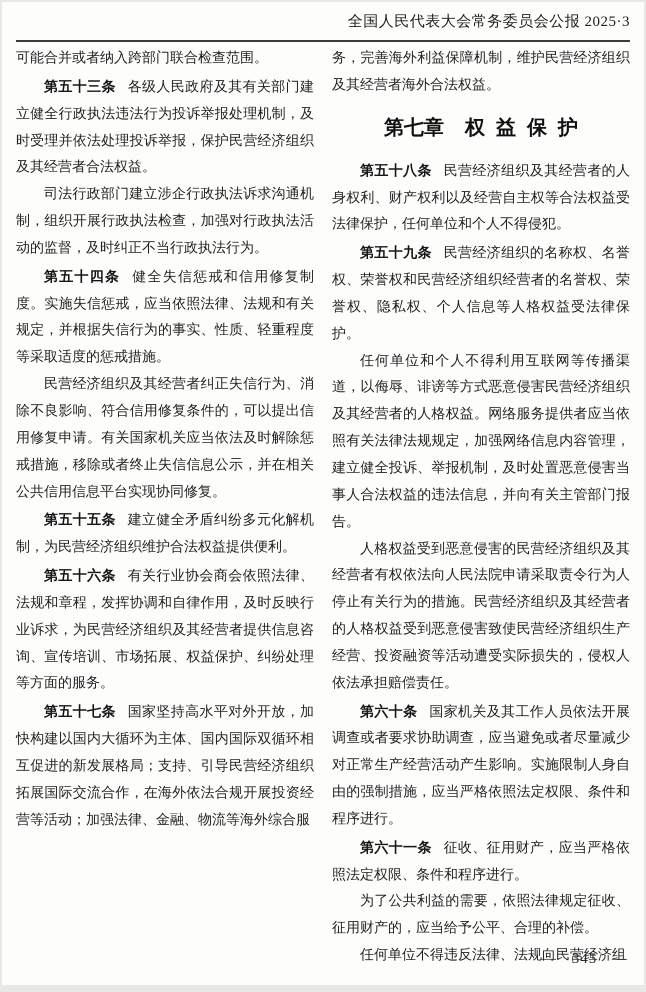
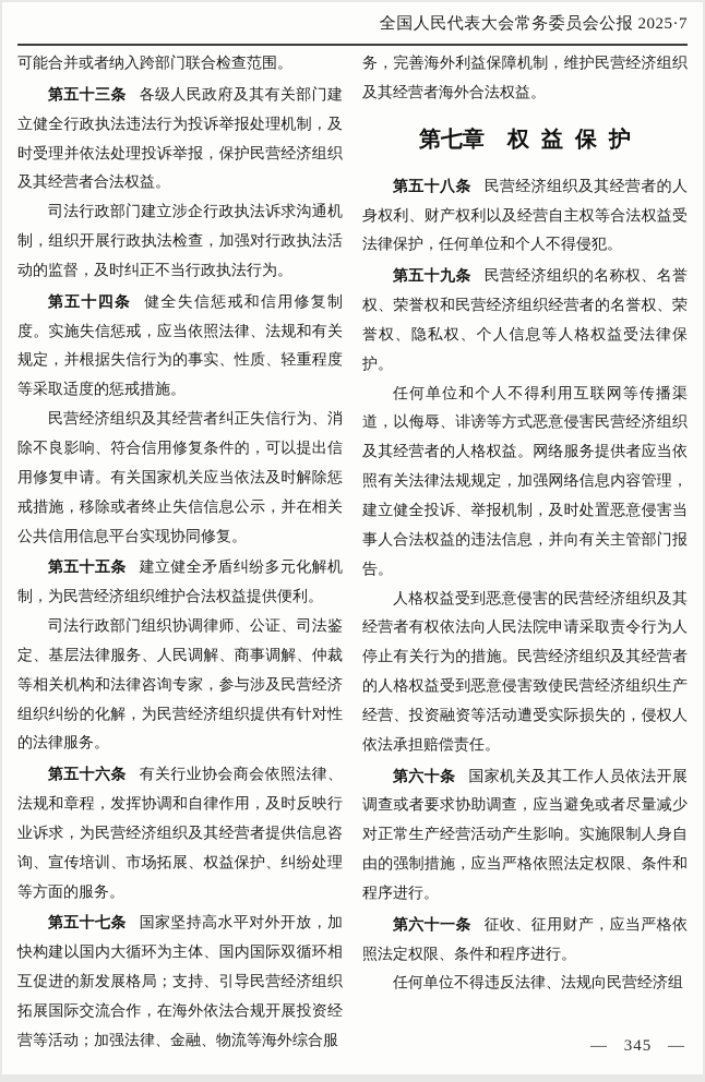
- 全国人民代表大会常务委员会公报 2025·3
+ 全国人民代表大会常务委员会公报 2025·7
  可能合并或者纳入跨部门联合检查范围。
  第五十三条 各级人民政府及其有关部门建立健全行政执法违法行为投诉举报处理机制，及时受理并依法处理投诉举报，保护民营经济组织及其经营者合法权益。
  司法行政部门建立涉企行政执法诉求沟通机制，组织开展行政执法检查，加强对行政执法活动的监督，及时纠正不当行政执法行为。
  第五十四条 健全失信惩戒和信用修复制度。实施失信惩戒，应当依照法律、法规和有关规定，并根据失信行为的事实、性质、轻重程度等采取适度的惩戒措施。
  民营经济组织及其经营者纠正失信行为、消除不良影响、符合信用修复条件的，可以提出信用修复申请。有关国家机关应当依法及时解除惩戒措施，移除或者终止失信信息公示，并在相关公共信用信息平台实现协同修复。
  第五十五条 建立健全矛盾纠纷多元化解机制，为民营经济组织维护合法权益提供便利。
+ 司法行政部门组织协调律师、公证、司法鉴定、基层法律服务、人民调解、商事调解、仲裁等相关机构和法律咨询专家，参与涉及民营经济组织纠纷的化解，为民营经济组织提供有针对性的法律服务。
  第五十六条 有关行业协会商会依照法律、法规和章程，发挥协调和自律作用，及时反映行业诉求，为民营经济组织及其经营者提供信息咨询、宣传培训、市场拓展、权益保护、纠纷处理等方面的服务。
  第五十七条 国家坚持高水平对外开放，加快构建以国内大循环为主体、国内国际双循环相互促进的新发展格局；支持、引导民营经济组织拓展国际交流合作，在海外依法合规开展投资经营等活动；加强法律、金融、物流等海外综合服
  务，完善海外利益保障机制，维护民营经济组织及其经营者海外合法权益。
  第七章
  权益保护
  第五十八条 民营经济组织及其经营者的人身权利、财产权利以及经营自主权等合法权益受法律保护，任何单位和个人不得侵犯。
  第五十九条 民营经济组织的名称权、名誉权、荣誉权和民营经济组织经营者的名誉权、荣誉权、隐私权、个人信息等人格权益受法律保护。
  任何单位和个人不得利用互联网等传播渠道，以侮辱、诽谤等方式恶意侵害民营经济组织及其经营者的人格权益。网络服务提供者应当依照有关法律法规规定，加强网络信息内容管理，建立健全投诉、举报机制，及时处置恶意侵害当事人合法权益的违法信息，并向有关主管部门报告。
  人格权益受到恶意侵害的民营经济组织及其经营者有权依法向人民法院申请采取责令行为人停止有关行为的措施。民营经济组织及其经营者的人格权益受到恶意侵害致使民营经济组织生产经营、投资融资等活动遭受实际损失的，侵权人依法承担赔偿责任。
  第六十条 国家机关及其工作人员依法开展调查或者要求协助调查，应当避免或者尽量减少对正常生产经营活动产生影响。实施限制人身自由的强制措施，应当严格依照法定权限、条件和程序进行。
  第六十一条 征收、征用财产，应当严格依照法定权限、条件和程序进行。
- 为了公共利益的需要，依照法律规定征收、征用财产的，应当给予公平、合理的补偿。
  任何单位不得违反法律、法规向民营经济组
  — 345 —
